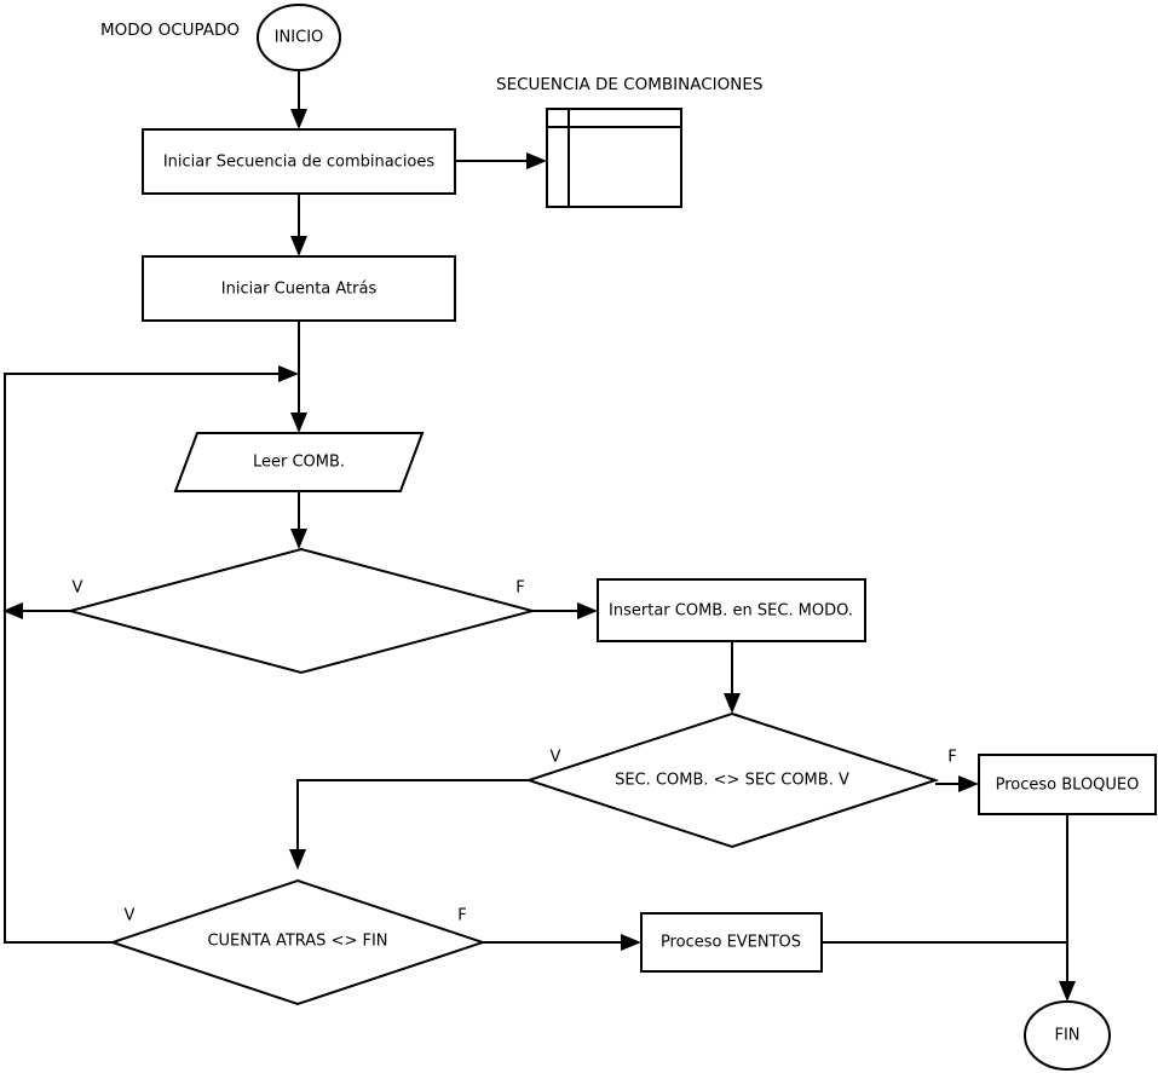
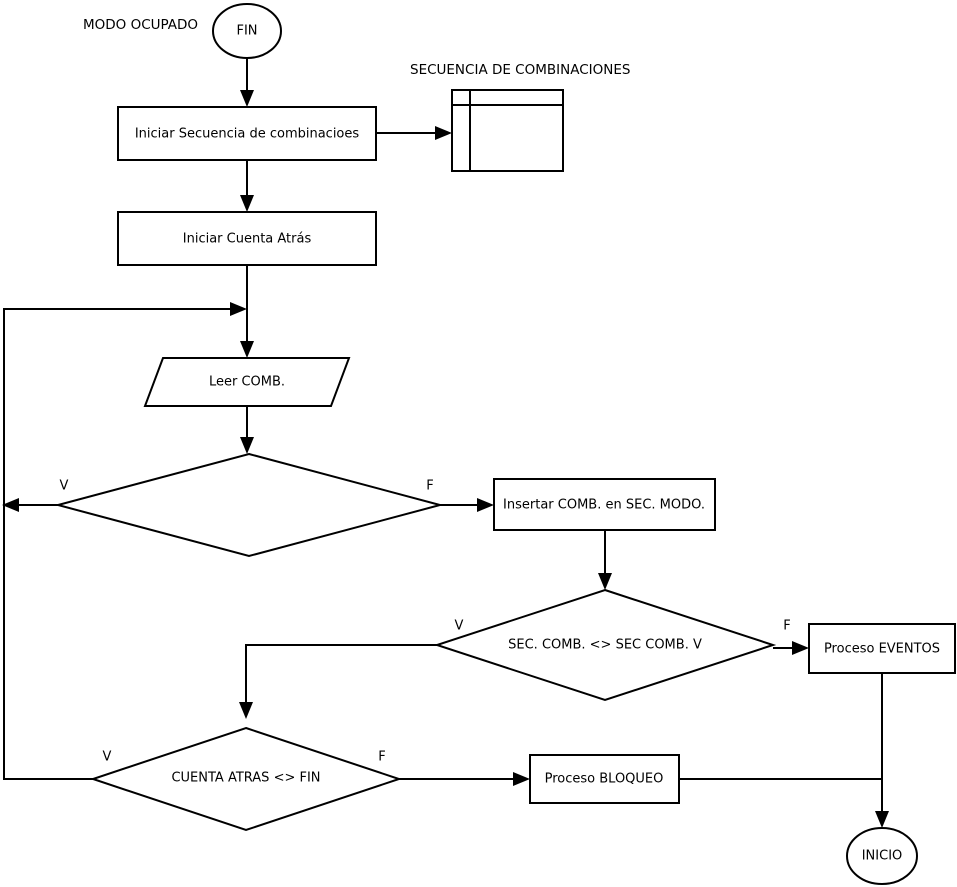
  MODO OCUPADO
  SECUENCIA DE COMBINACIONES
- INICIO
+ FIN
  Iniciar Secuencia de combinacioes
  Iniciar Cuenta Atrás
  Leer COMB.
  Insertar COMB. en SEC. MODO.
  SEC. COMB. <> SEC COMB. V
- Proceso BLOQUEO
+ Proceso EVENTOS
  CUENTA ATRAS <> FIN
- Proceso EVENTOS
+ Proceso BLOQUEO
- FIN
+ INICIO
  V
  F
  V
  F
  V
  F
